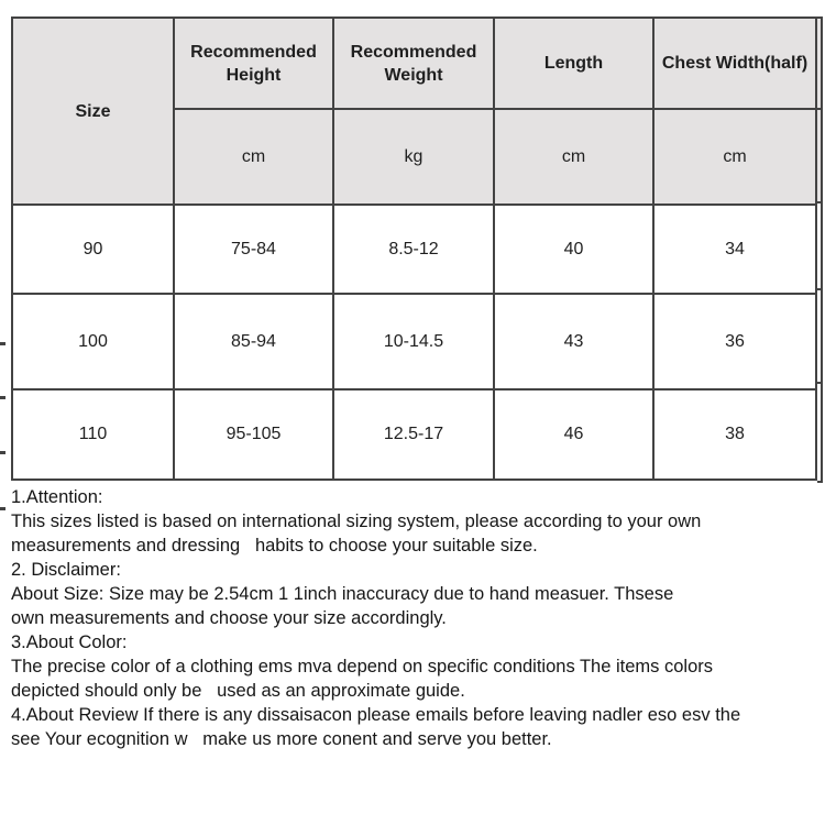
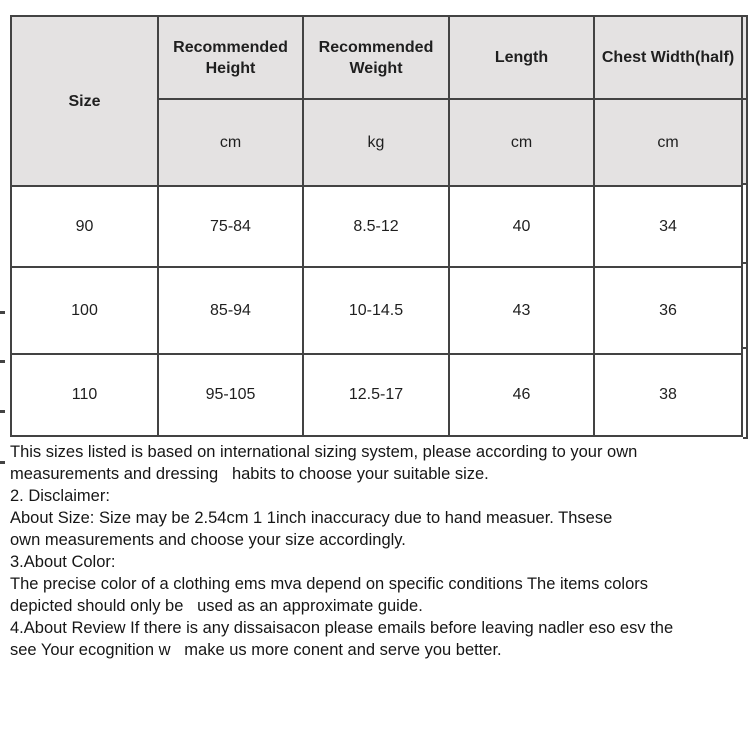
  Size	Recommended Height	Recommended Weight	Length	Chest Width(half)
  cm	kg	cm	cm
  90	75-84	8.5-12	40	34
  100	85-94	10-14.5	43	36
  110	95-105	12.5-17	46	38
- 1.Attention:
  This sizes listed is based on international sizing system, please according to your own
  measurements and dressing habits to choose your suitable size.
  2. Disclaimer:
  About Size: Size may be 2.54cm 1 1inch inaccuracy due to hand measuer. Thsese
  own measurements and choose your size accordingly.
  3.About Color:
  The precise color of a clothing ems mva depend on specific conditions The items colors
  depicted should only be used as an approximate guide.
  4.About Review If there is any dissaisacon please emails before leaving nadler eso esv the
  see Your ecognition w make us more conent and serve you better.
